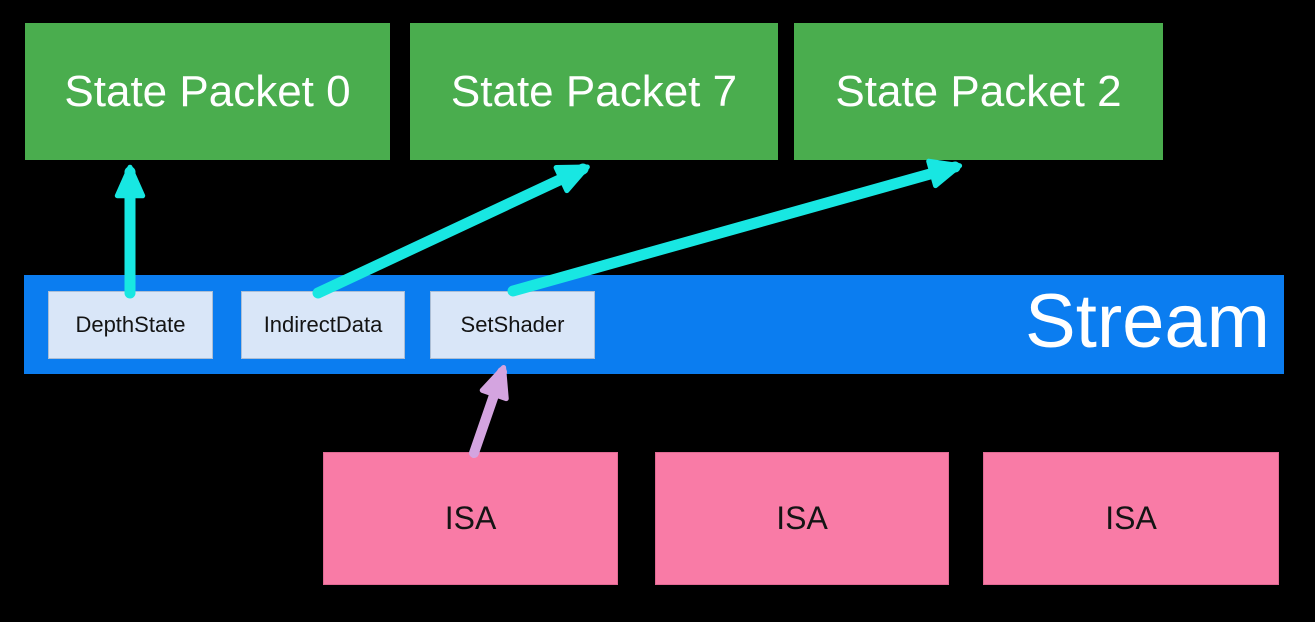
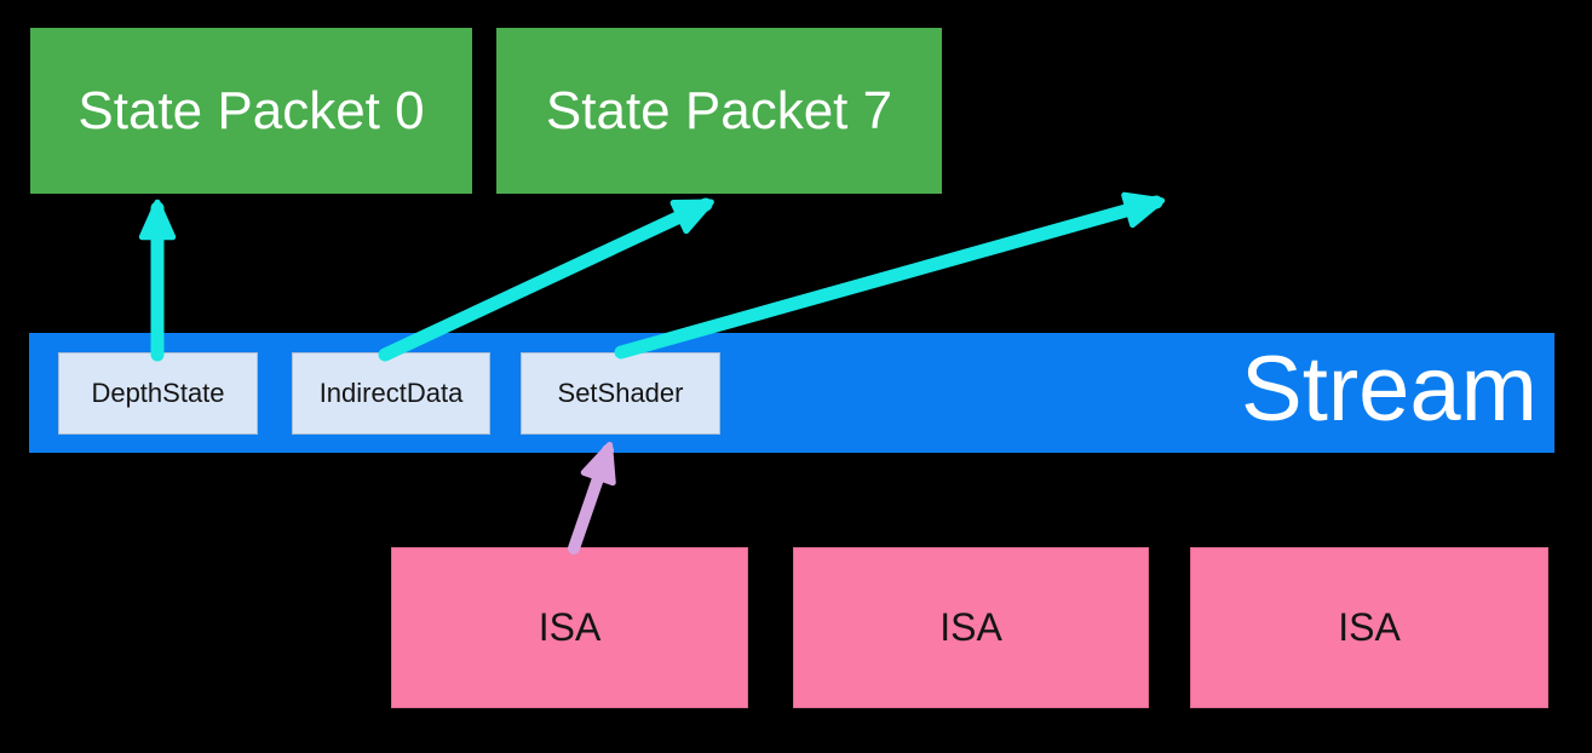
  State Packet 0
  State Packet 7
- State Packet 2
  DepthState
  IndirectData
  SetShader
  Stream
  ISA
  ISA
  ISA
